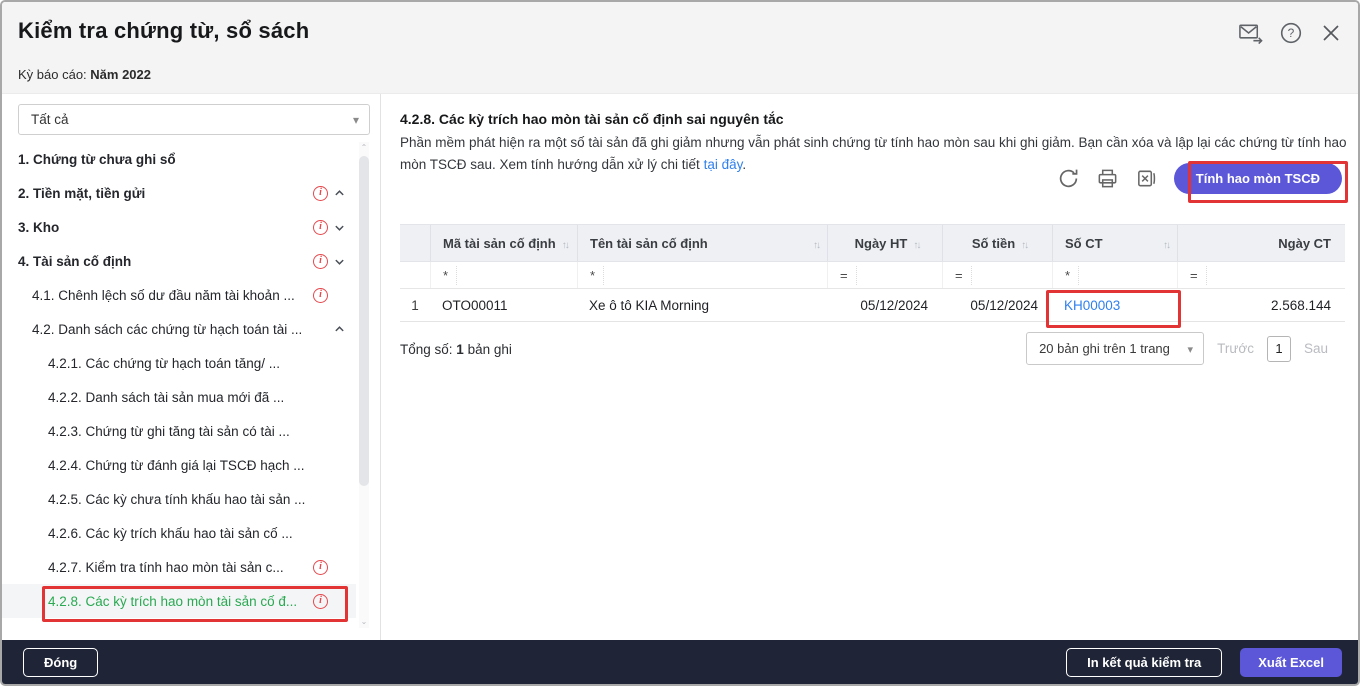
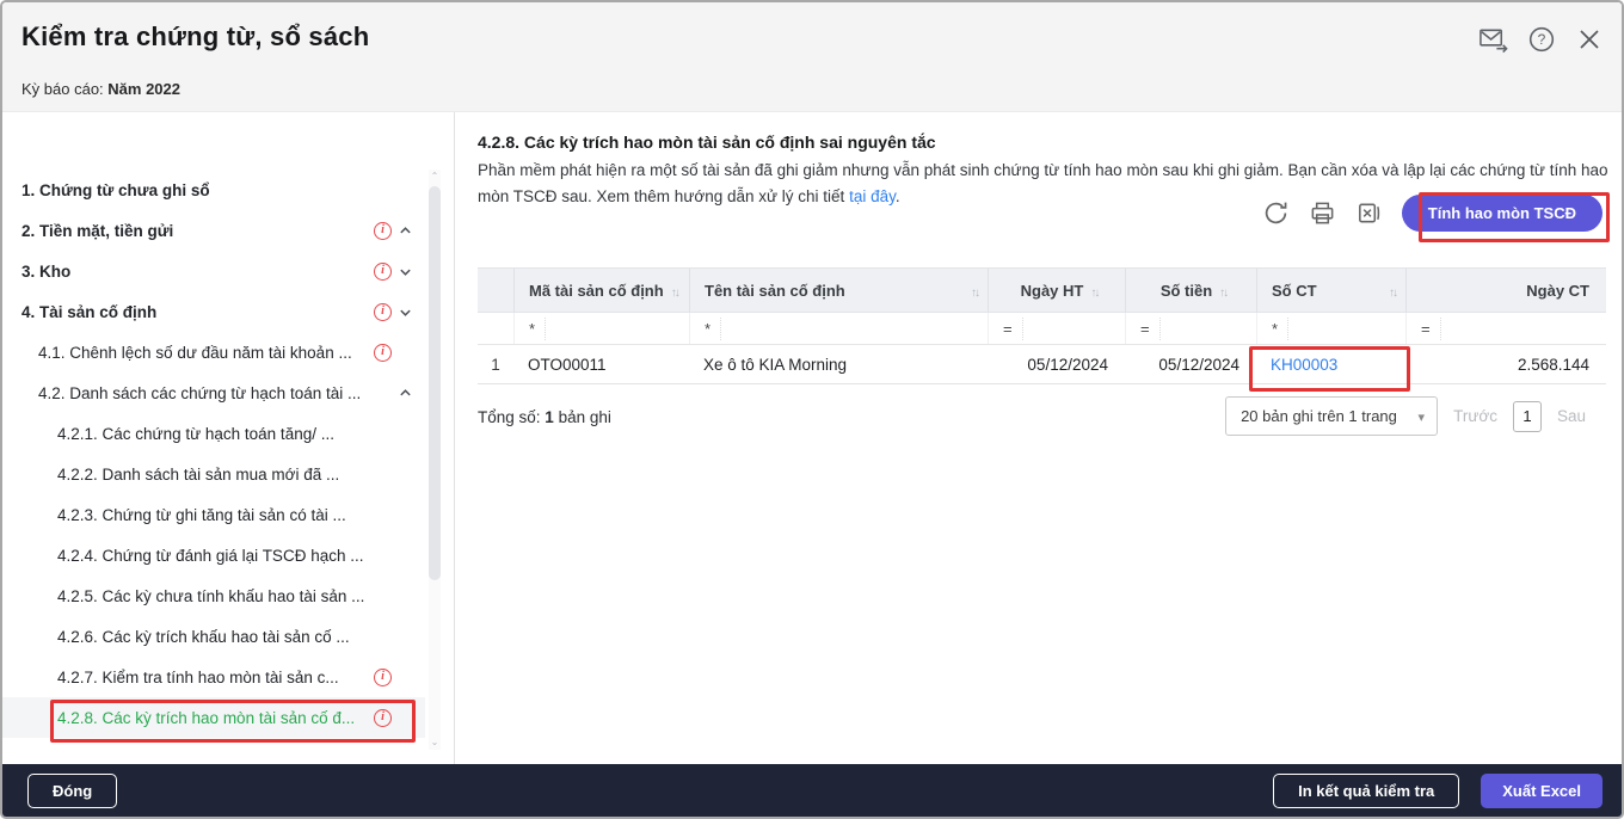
  Kiểm tra chứng từ, sổ sách
  Kỳ báo cáo: Năm 2022
  ?
- Tất cả
  1. Chứng từ chưa ghi sổ
  2. Tiền mặt, tiền gửi
  3. Kho
  4. Tài sản cố định
  4.1. Chênh lệch số dư đầu năm tài khoản ...
  4.2. Danh sách các chứng từ hạch toán tài ...
  4.2.1. Các chứng từ hạch toán tăng/ ...
  4.2.2. Danh sách tài sản mua mới đã ...
  4.2.3. Chứng từ ghi tăng tài sản có tài ...
  4.2.4. Chứng từ đánh giá lại TSCĐ hạch ...
  4.2.5. Các kỳ chưa tính khấu hao tài sản ...
  4.2.6. Các kỳ trích khấu hao tài sản cố ...
  4.2.7. Kiểm tra tính hao mòn tài sản c...
  4.2.8. Các kỳ trích hao mòn tài sản cố đ...
  ⌃
  ⌄
  4.2.8. Các kỳ trích hao mòn tài sản cố định sai nguyên tắc
- Phần mềm phát hiện ra một số tài sản đã ghi giảm nhưng vẫn phát sinh chứng từ tính hao mòn sau khi ghi giảm. Bạn cần xóa và lập lại các chứng từ tính hao mòn TSCĐ sau. Xem tính hướng dẫn xử lý chi tiết tại đây.
+ Phần mềm phát hiện ra một số tài sản đã ghi giảm nhưng vẫn phát sinh chứng từ tính hao mòn sau khi ghi giảm. Bạn cần xóa và lập lại các chứng từ tính hao mòn TSCĐ sau. Xem thêm hướng dẫn xử lý chi tiết tại đây.
  Tính hao mòn TSCĐ
  Mã tài sản cố định
  Tên tài sản cố định
  Ngày HT
  Số tiền
  Số CT
  Ngày CT
  *
  *
  =
  =
  *
  =
  1
  OTO00011
  Xe ô tô KIA Morning
  05/12/2024
  05/12/2024
  KH00003
  2.568.144
  Tổng số: 1 bản ghi
  20 bản ghi trên 1 trang
  Trước
  1
  Sau
  Đóng
  In kết quả kiểm tra
  Xuất Excel
